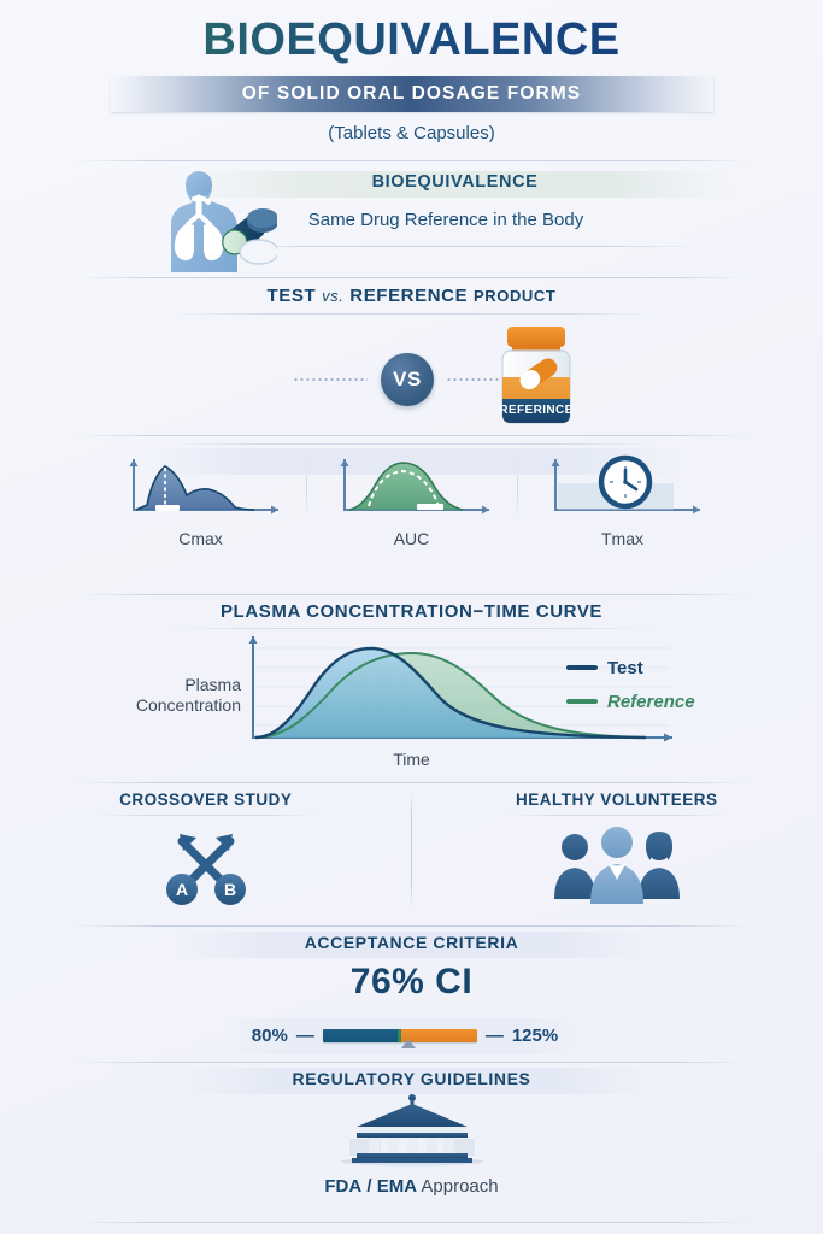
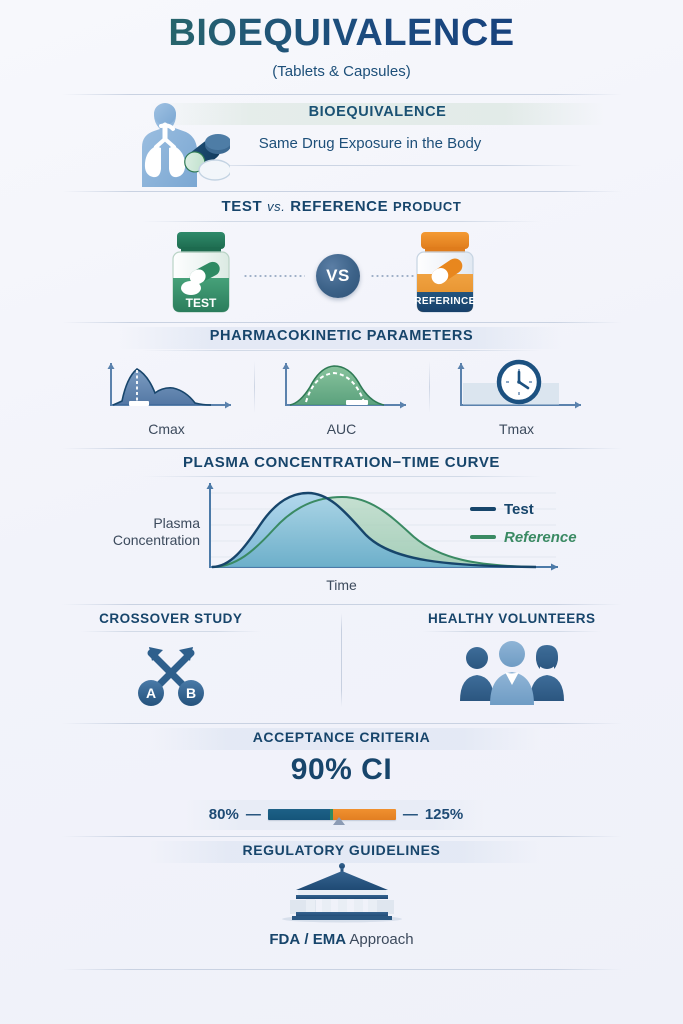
  BIOEQUIVALENCE
- OF SOLID ORAL DOSAGE FORMS
  (Tablets & Capsules)
  BIOEQUIVALENCE
- Same Drug Reference in the Body
+ Same Drug Exposure in the Body
  TEST vs. REFERENCE PRODUCT
+ TEST
  VS
  REFERINCE
+ PHARMACOKINETIC PARAMETERS
  Cmax
  AUC
  Tmax
  PLASMA CONCENTRATION−TIME CURVE
  Plasma
  Concentration
  Test
  Reference
  Time
  CROSSOVER STUDY
  A
  B
  HEALTHY VOLUNTEERS
  ACCEPTANCE CRITERIA
- 76% CI
+ 90% CI
  80%
  —
  —
  125%
  REGULATORY GUIDELINES
  FDA / EMA Approach
